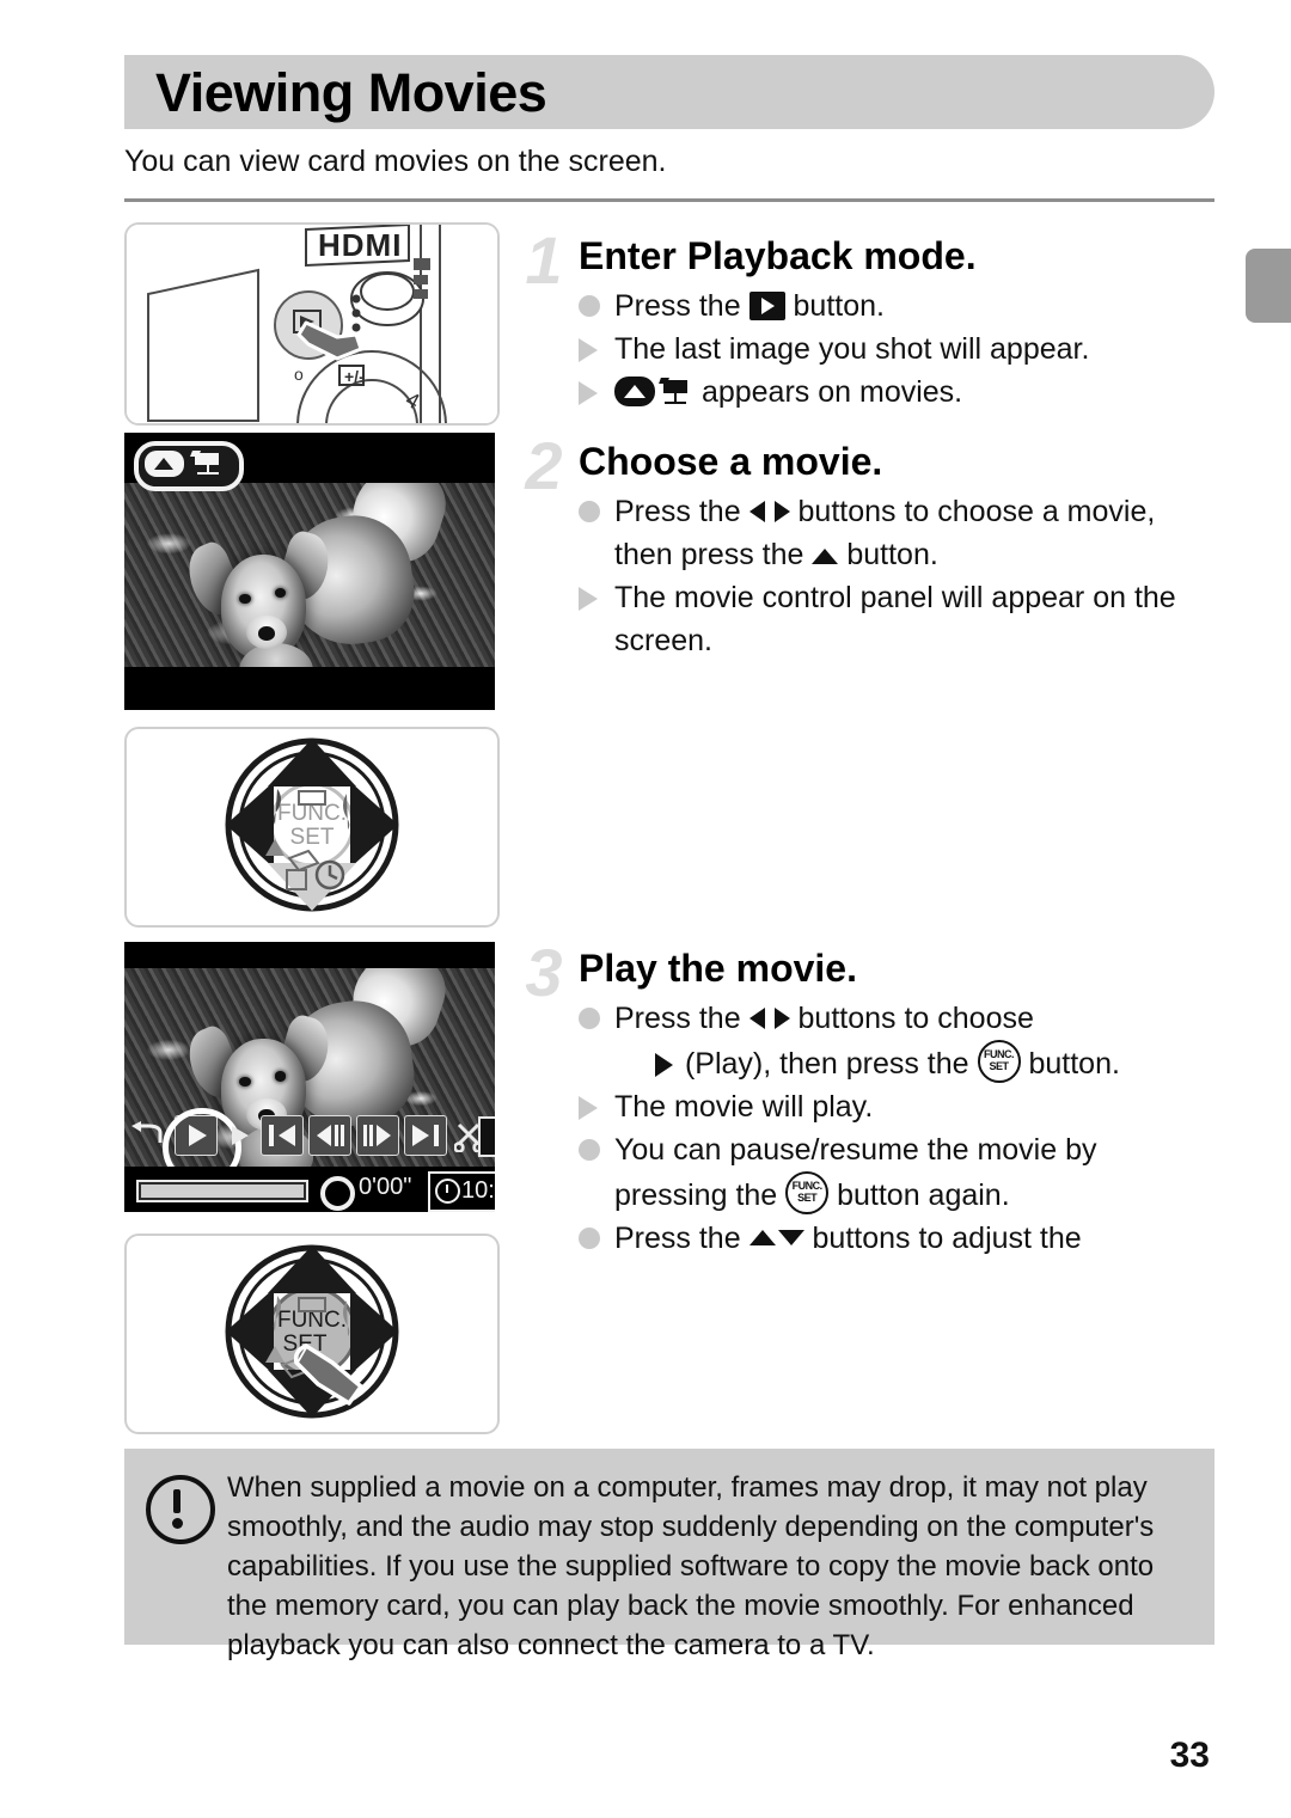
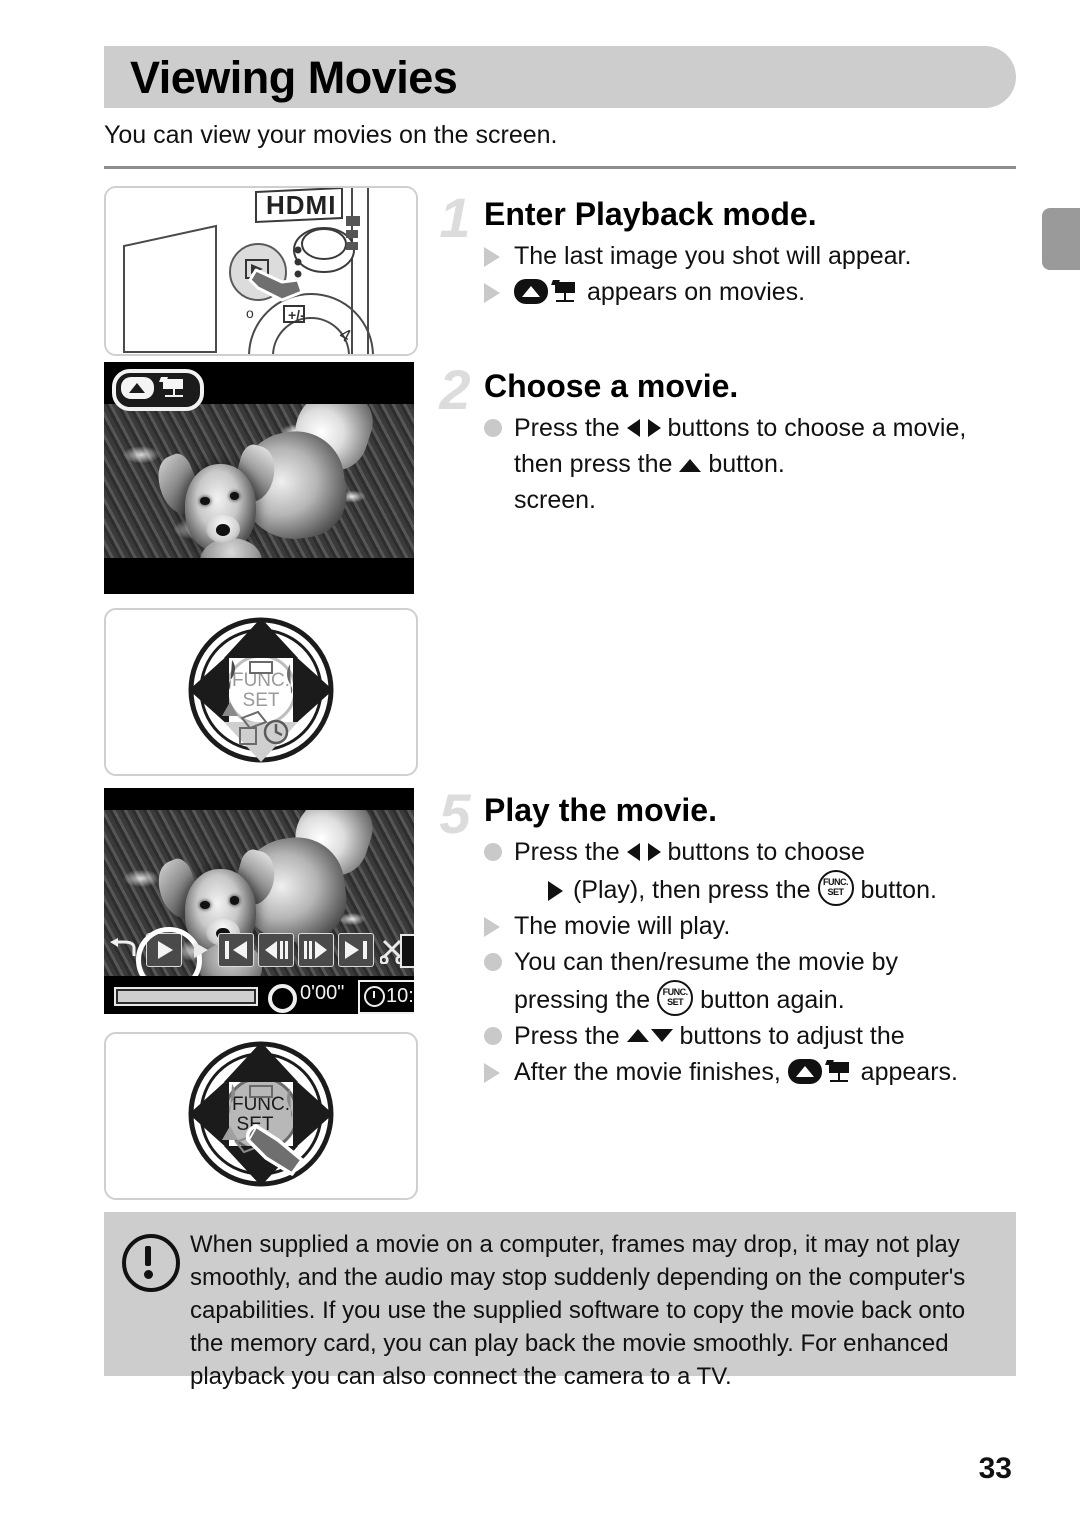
  Viewing Movies
- You can view card movies on the screen.
+ You can view your movies on the screen.
  HDMI
  o
  +/-
  FUNC.
  SET
  0'00"
  FUNC.
  1
  Enter Playback mode.
- Press the button.
  The last image you shot will appear.
  appears on movies.
  2
  Choose a movie.
  Press the buttons to choose a movie,
  then press the button.
- The movie control panel will appear on the
  screen.
- 3
+ 5
  Play the movie.
  Press the buttons to choose
  (Play), then press the
  FUNC.
  SET
  button.
  The movie will play.
- You can pause/resume the movie by
+ You can then/resume the movie by
  pressing the
  FUNC.
  SET
  button again.
  Press the buttons to adjust the
+ After the movie finishes, appears.
  When supplied a movie on a computer, frames may drop, it may not play smoothly, and the audio may stop suddenly depending on the computer's capabilities. If you use the supplied software to copy the movie back onto the memory card, you can play back the movie smoothly. For enhanced playback you can also connect the camera to a TV.
  33
